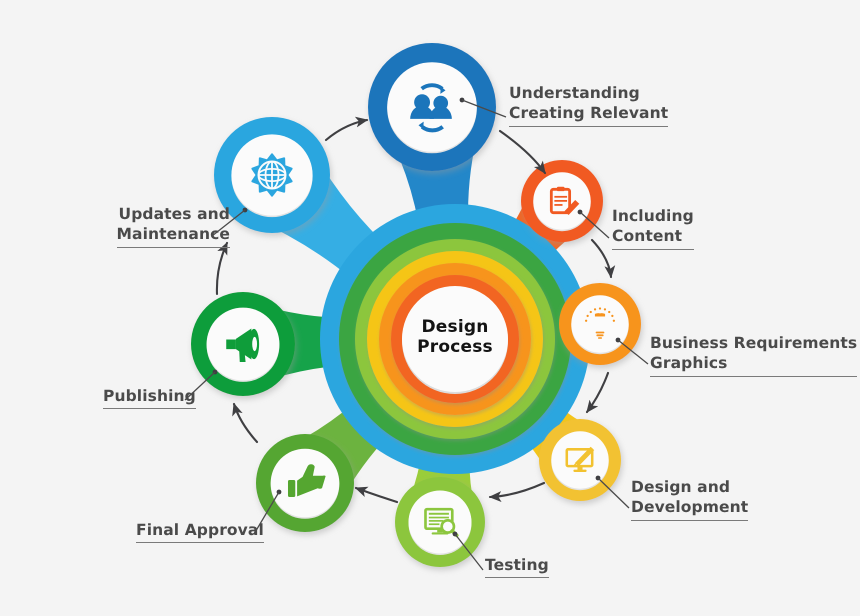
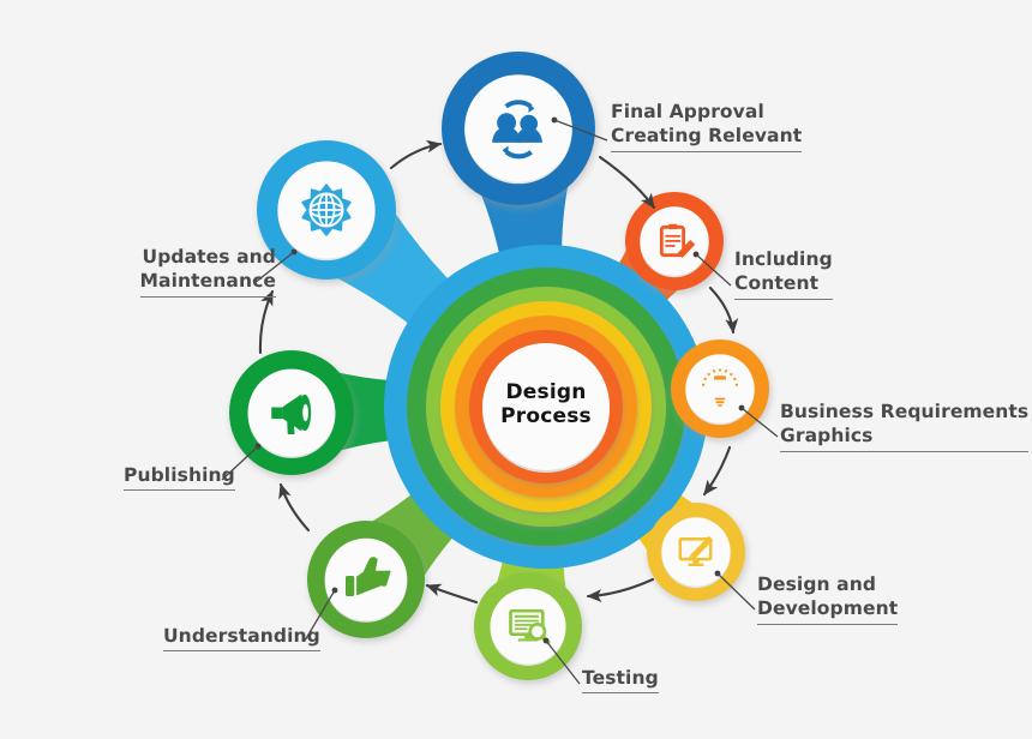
- Understanding
+ Final Approval
  Creating Relevant
  Including
  Content
  Business Requirements
  Graphics
  Design and
  Development
  Testing
- Final Approval
+ Understanding
  Publishing
  Updates and
  Maintenance
  Design
  Process
